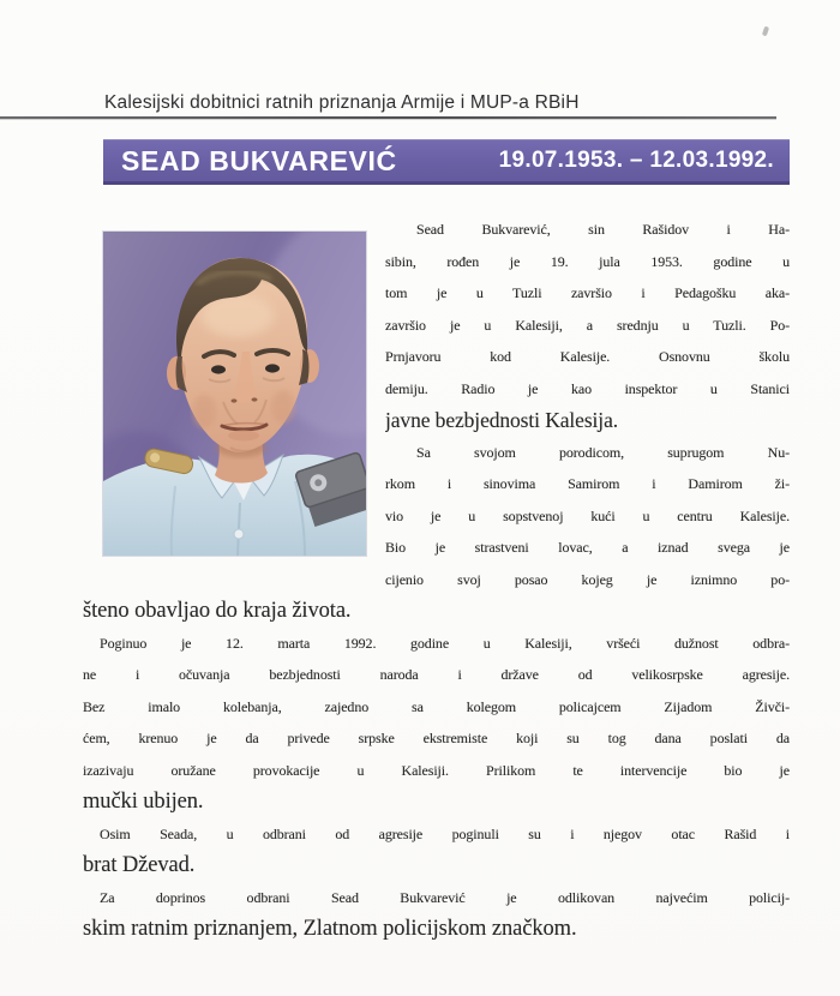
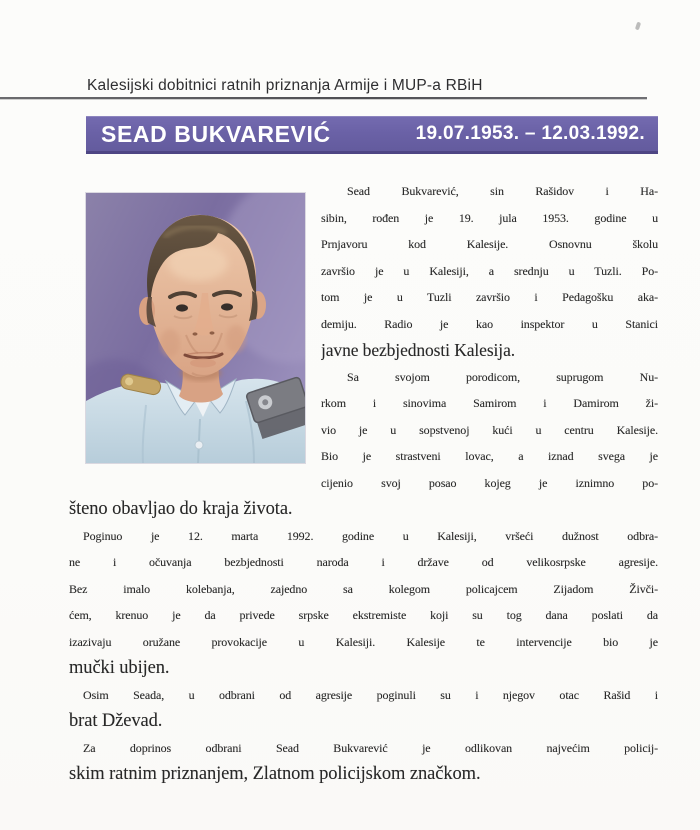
  Kalesijski dobitnici ratnih priznanja Armije i MUP-a RBiH
  SEAD BUKVAREVIĆ
  19.07.1953. – 12.03.1992.
  Sead Bukvarević, sin Rašidov i Ha-
  sibin, rođen je 19. jula 1953. godine u
- tom je u Tuzli završio i Pedagošku aka-
+ Prnjavoru kod Kalesije. Osnovnu školu
  završio je u Kalesiji, a srednju u Tuzli. Po-
- Prnjavoru kod Kalesije. Osnovnu školu
+ tom je u Tuzli završio i Pedagošku aka-
  demiju. Radio je kao inspektor u Stanici
  javne bezbjednosti Kalesija.
  Sa svojom porodicom, suprugom Nu-
  rkom i sinovima Samirom i Damirom ži-
  vio je u sopstvenoj kući u centru Kalesije.
  Bio je strastveni lovac, a iznad svega je
  cijenio svoj posao kojeg je iznimno po-
  šteno obavljao do kraja života.
  Poginuo je 12. marta 1992. godine u Kalesiji, vršeći dužnost odbra-
  ne i očuvanja bezbjednosti naroda i države od velikosrpske agresije.
  Bez imalo kolebanja, zajedno sa kolegom policajcem Zijadom Živči-
  ćem, krenuo je da privede srpske ekstremiste koji su tog dana poslati da
- izazivaju oružane provokacije u Kalesiji. Prilikom te intervencije bio je
+ izazivaju oružane provokacije u Kalesiji. Kalesije te intervencije bio je
  mučki ubijen.
  Osim Seada, u odbrani od agresije poginuli su i njegov otac Rašid i
  brat Dževad.
  Za doprinos odbrani Sead Bukvarević je odlikovan najvećim policij-
  skim ratnim priznanjem, Zlatnom policijskom značkom.
